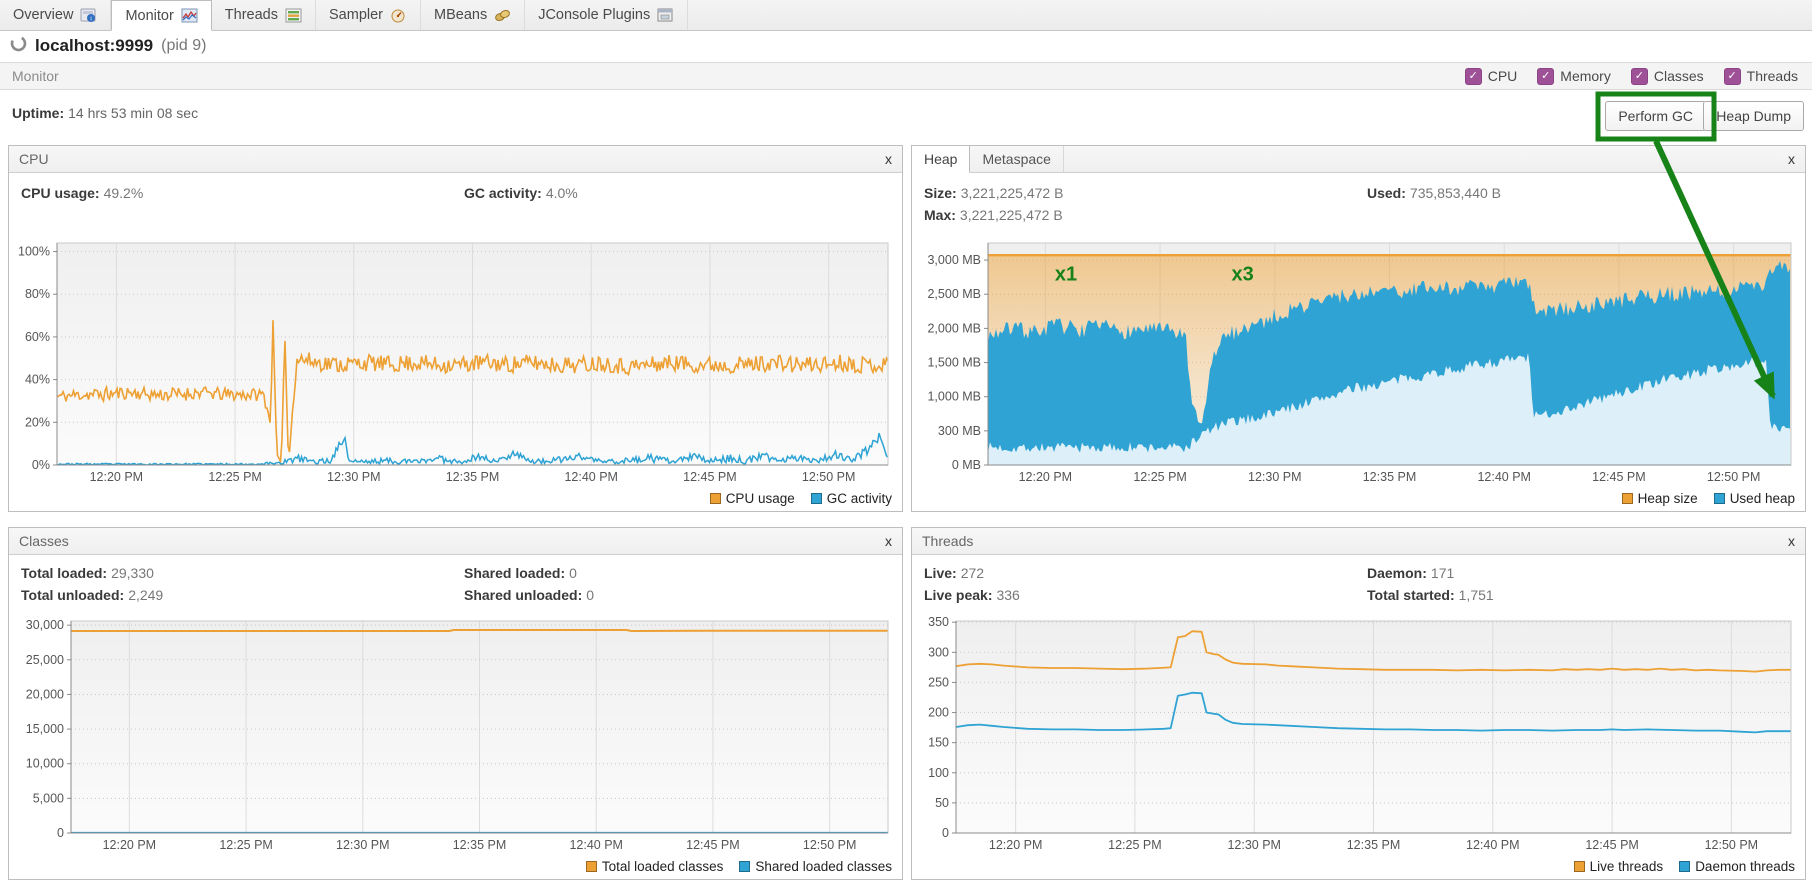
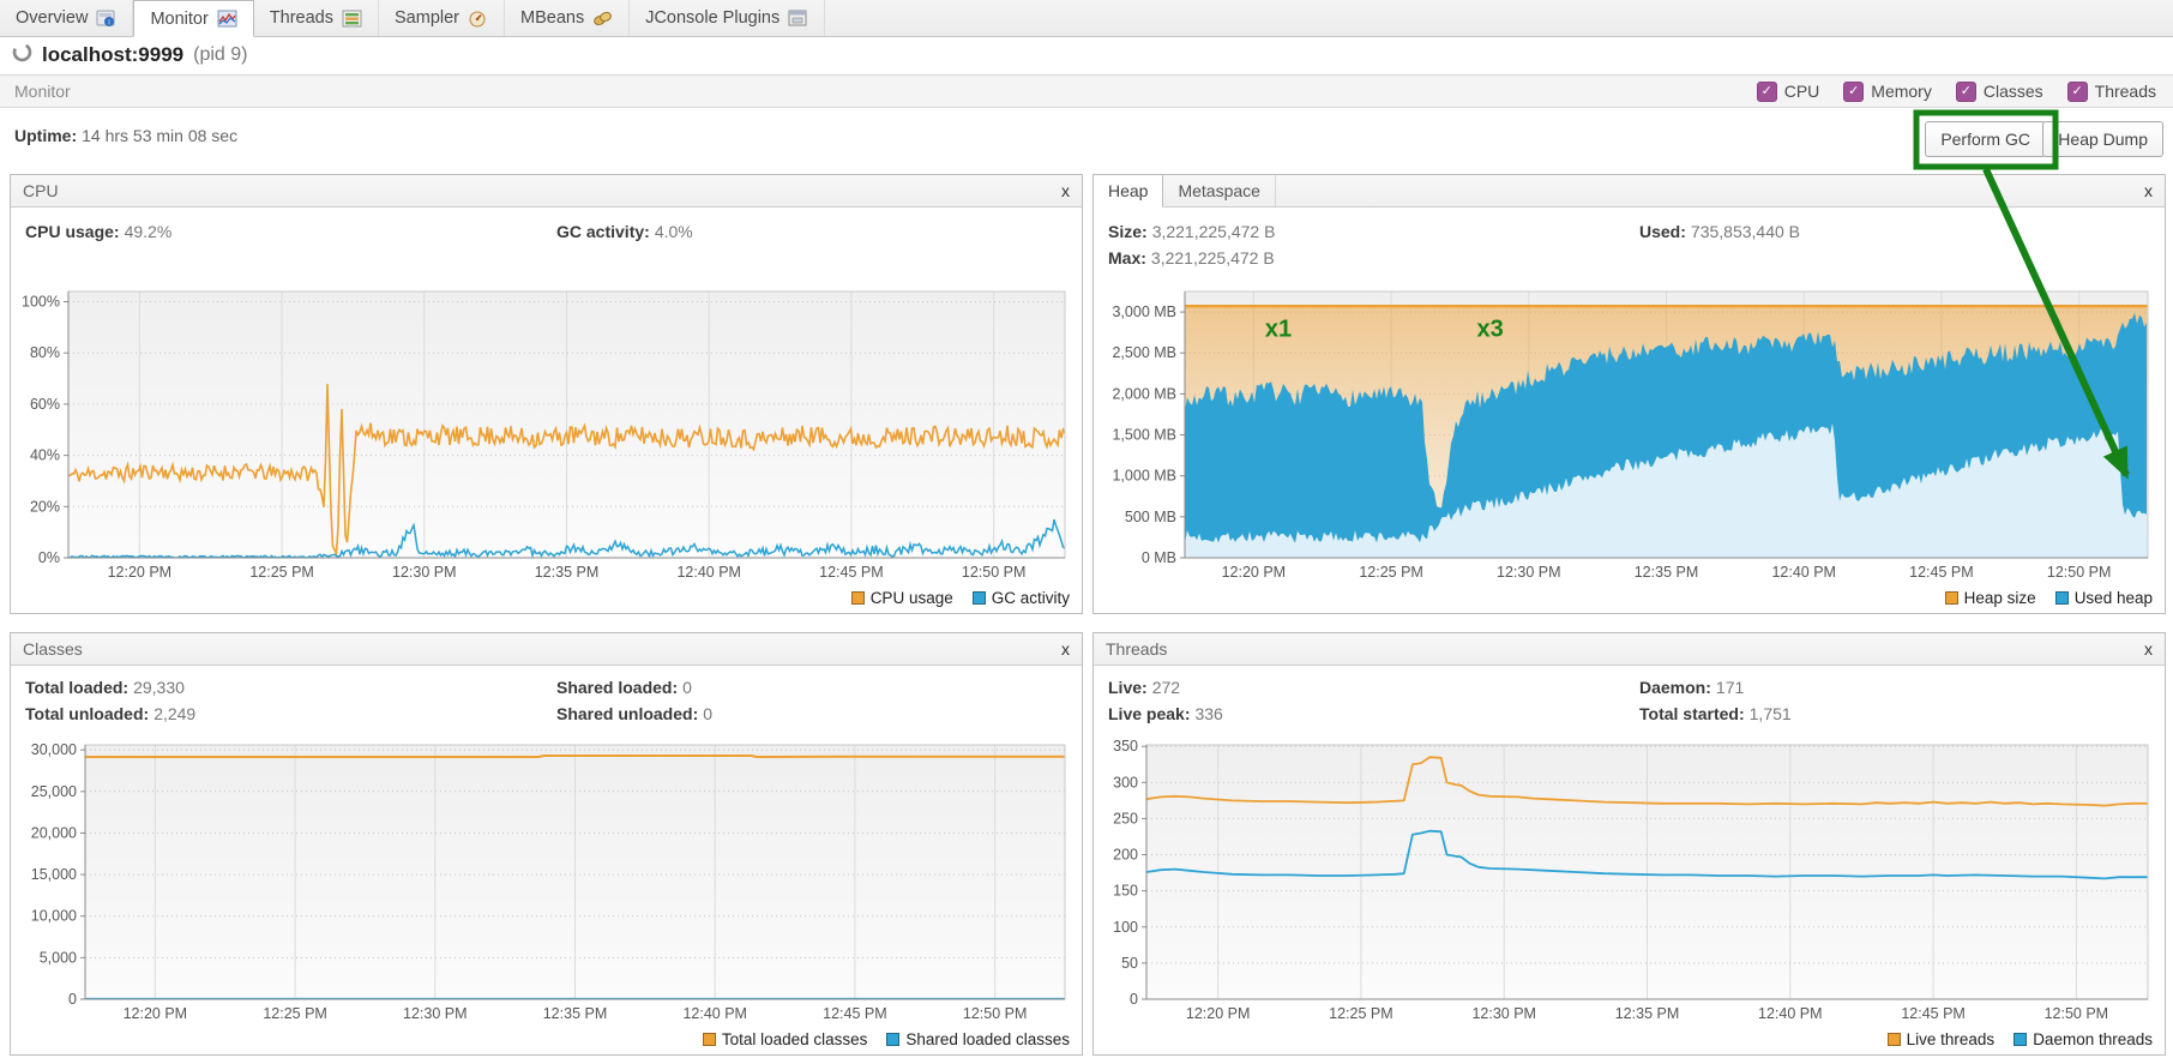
  Overview
  Monitor
  Threads
  Sampler
  MBeans
  JConsole Plugins
  localhost:9999
  (pid 9)
  Monitor
  ✓
  CPU
  ✓
  Memory
  ✓
  Classes
  ✓
  Threads
  Uptime: 14 hrs 53 min 08 sec
  Perform GC
  Heap Dump
  CPU
  x
  CPU usage: 49.2%
  GC activity: 4.0%
  0%
  20%
  40%
  60%
  80%
  100%
  12:20 PM
  12:25 PM
  12:30 PM
  12:35 PM
  12:40 PM
  12:45 PM
  12:50 PM
  CPU usage
  GC activity
  Heap
  Metaspace
  x
  Size: 3,221,225,472 B
  Max: 3,221,225,472 B
  Used: 735,853,440 B
  0 MB
- 300 MB
+ 500 MB
  1,000 MB
  1,500 MB
  2,000 MB
  2,500 MB
  3,000 MB
  12:20 PM
  12:25 PM
  12:30 PM
  12:35 PM
  12:40 PM
  12:45 PM
  12:50 PM
  x1
  x3
  Heap size
  Used heap
  Classes
  x
  Total loaded: 29,330
  Total unloaded: 2,249
  Shared loaded: 0
  Shared unloaded: 0
  0
  5,000
  10,000
  15,000
  20,000
  25,000
  30,000
  12:20 PM
  12:25 PM
  12:30 PM
  12:35 PM
  12:40 PM
  12:45 PM
  12:50 PM
  Total loaded classes
  Shared loaded classes
  Threads
  x
  Live: 272
  Live peak: 336
  Daemon: 171
  Total started: 1,751
  0
  50
  100
  150
  200
  250
  300
  350
  12:20 PM
  12:25 PM
  12:30 PM
  12:35 PM
  12:40 PM
  12:45 PM
  12:50 PM
  Live threads
  Daemon threads
